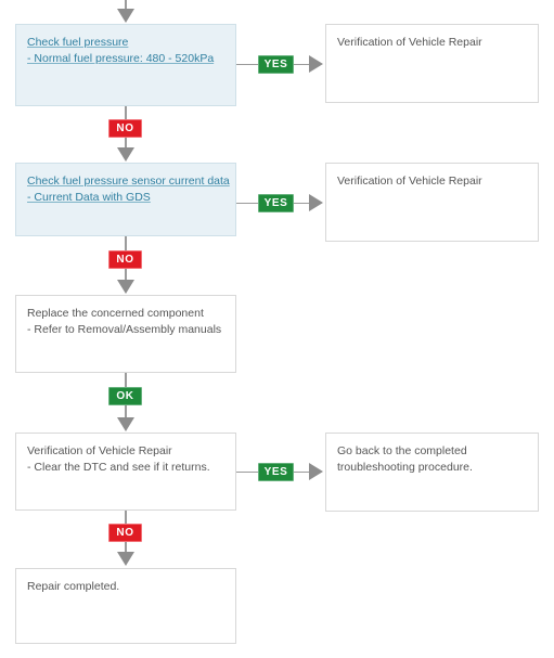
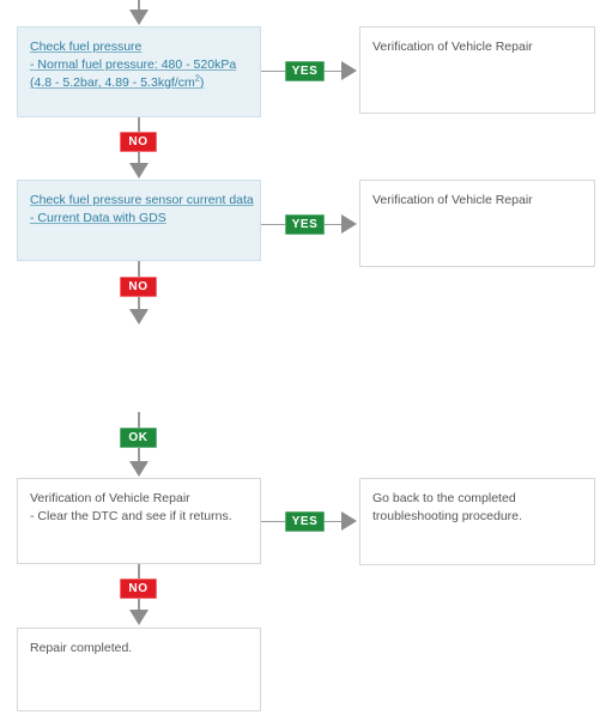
  Check fuel pressure
  - Normal fuel pressure: 480 - 520kPa
+ (4.8 - 5.2bar, 4.89 - 5.3kgf/cm2)
  YES
  Verification of Vehicle Repair
  NO
  Check fuel pressure sensor current data
  - Current Data with GDS
  YES
  Verification of Vehicle Repair
  NO
- Replace the concerned component
- - Refer to Removal/Assembly manuals
  OK
  Verification of Vehicle Repair
  - Clear the DTC and see if it returns.
  YES
  Go back to the completed
  troubleshooting procedure.
  NO
  Repair completed.
